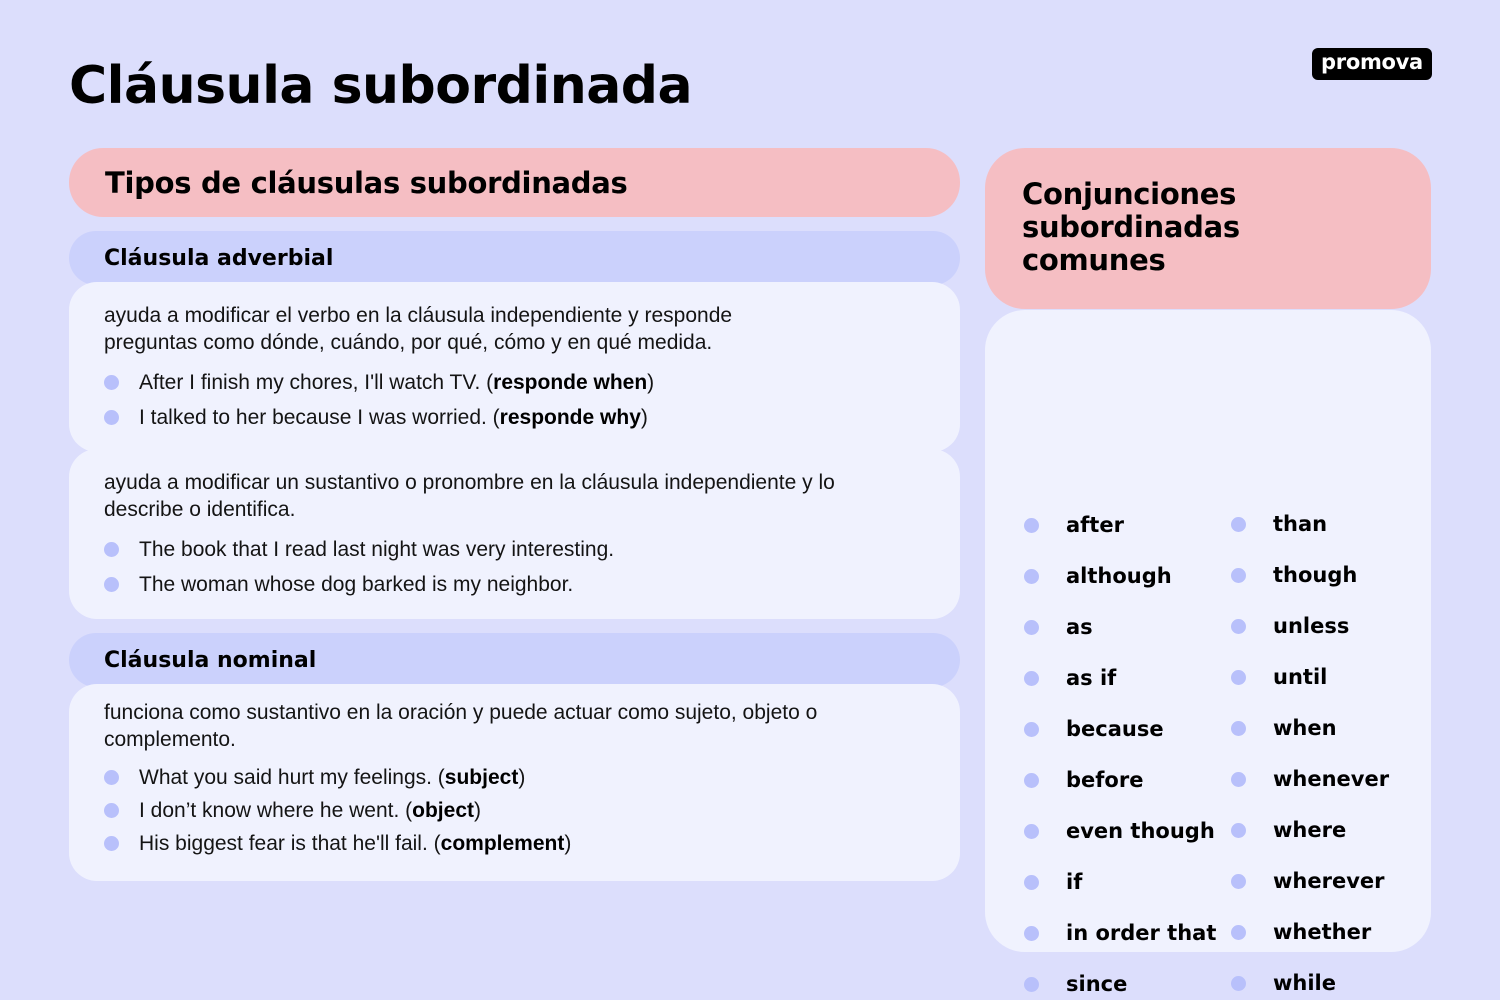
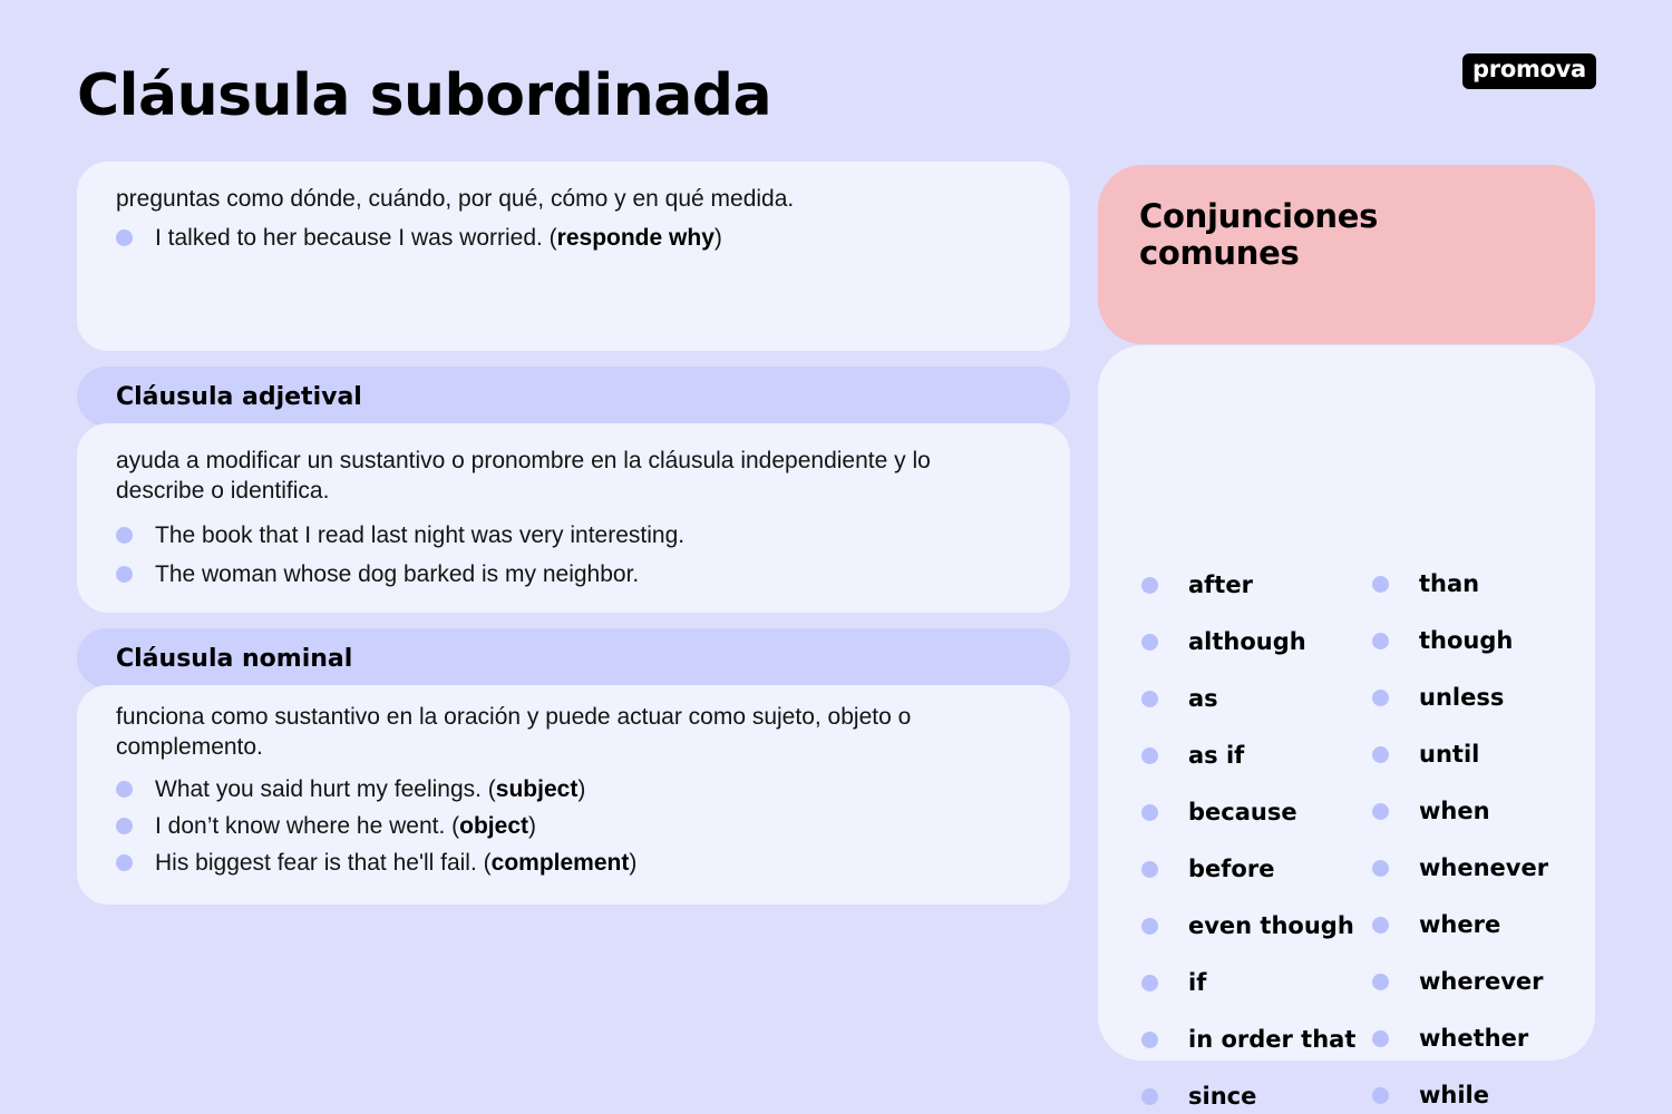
  Cláusula subordinada
  promova
- Tipos de cláusulas subordinadas
- Cláusula adverbial
- ayuda a modificar el verbo en la cláusula independiente y responde
  preguntas como dónde, cuándo, por qué, cómo y en qué medida.
- After I finish my chores, I'll watch TV. (responde when)
  I talked to her because I was worried. (responde why)
+ Cláusula adjetival
  ayuda a modificar un sustantivo o pronombre en la cláusula independiente y lo
  describe o identifica.
  The book that I read last night was very interesting.
  The woman whose dog barked is my neighbor.
  Cláusula nominal
  funciona como sustantivo en la oración y puede actuar como sujeto, objeto o
  complemento.
  What you said hurt my feelings. (subject)
  I don’t know where he went. (object)
  His biggest fear is that he'll fail. (complement)
  Conjunciones
- subordinadas
  comunes
  after
  although
  as
  as if
  because
  before
  even though
  if
  in order that
  since
  than
  though
  unless
  until
  when
  whenever
  where
  wherever
  whether
  while
